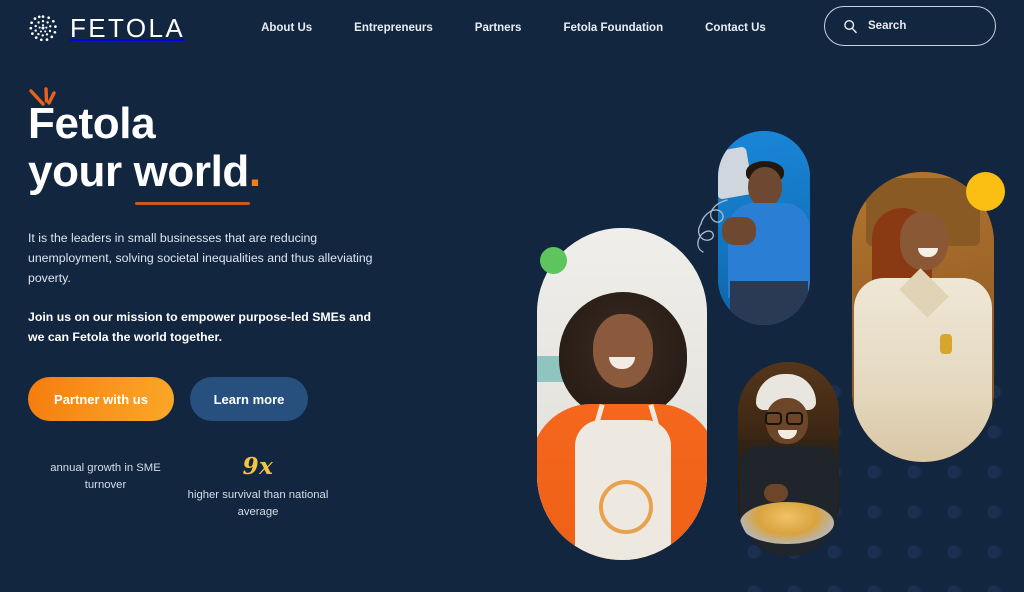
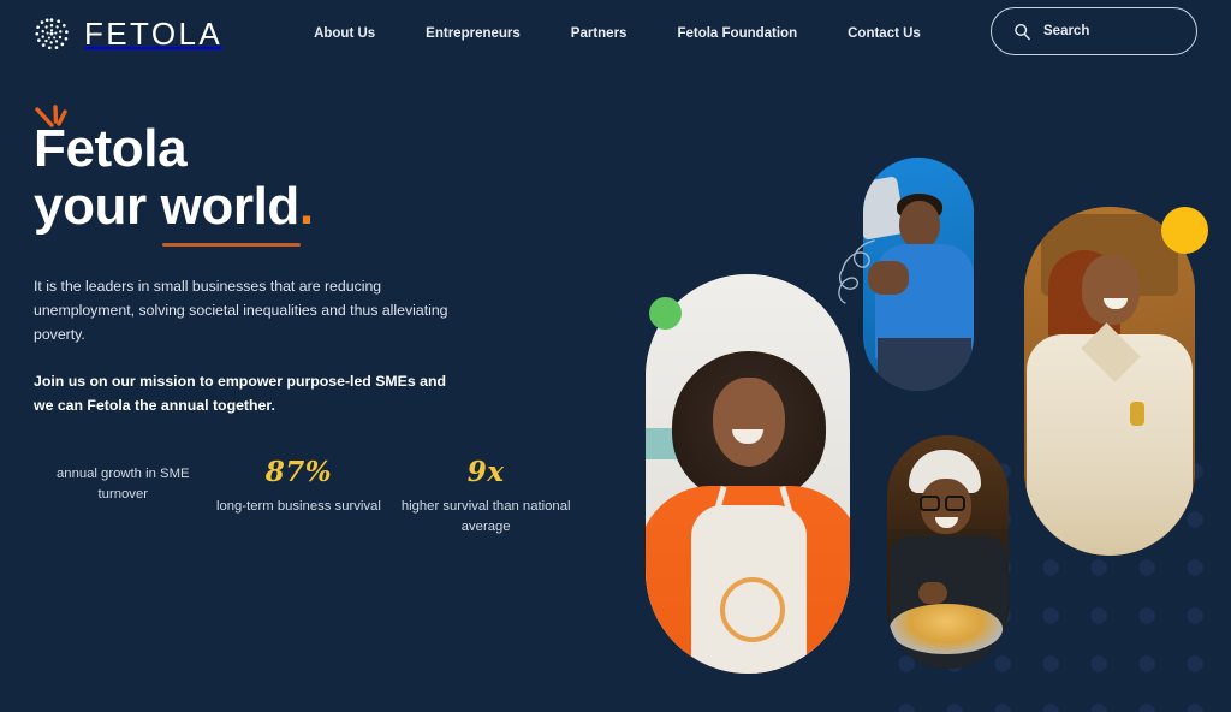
  FETOLA
  About Us
  Entrepreneurs
  Partners
  Fetola Foundation
  Contact Us
  Search
  Fetola
  your world.
  It is the leaders in small businesses that are reducing unemployment, solving societal inequalities and thus alleviating poverty.
- Join us on our mission to empower purpose-led SMEs and we can Fetola the world together.
+ Join us on our mission to empower purpose-led SMEs and we can Fetola the annual together.
- Partner with us
- Learn more
  annual growth in SME turnover
+ 87%
+ long-term business survival
  9x
  higher survival than national average
